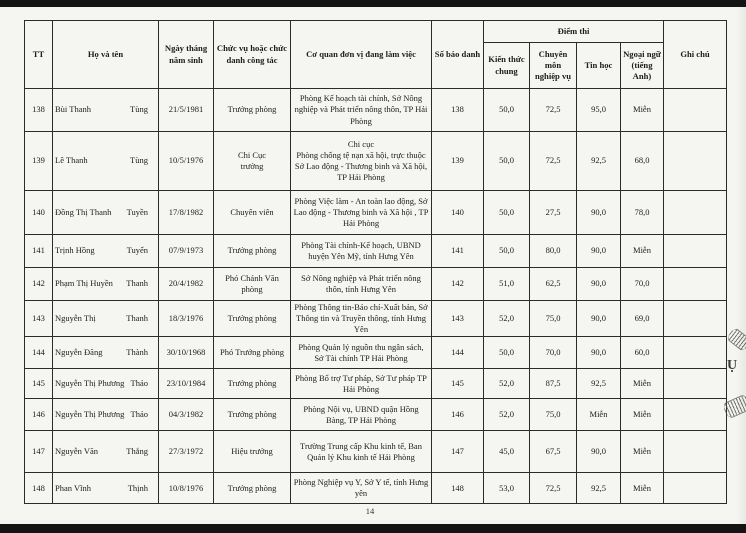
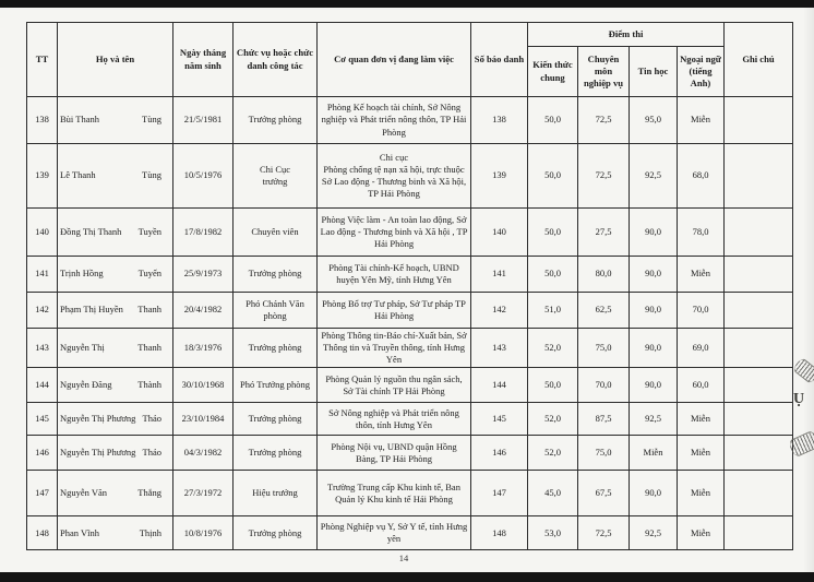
  TT	Họ và tên	Ngày tháng năm sinh	Chức vụ hoặc chức danh công tác	Cơ quan đơn vị đang làm việc	Số báo danh	Điểm thi	Ghi chú
  Kiến thức chung	Chuyên môn nghiệp vụ	Tin học	Ngoại ngữ (tiếng Anh)
  138	Bùi Thanh Tùng	21/5/1981	Trưởng phòng	Phòng Kế hoạch tài chính, Sở Nông nghiệp và Phát triển nông thôn, TP Hải Phòng	138	50,0	72,5	95,0	Miễn
  139	Lê Thanh Tùng	10/5/1976	Chi Cục trưởng	Chi cục Phòng chống tệ nạn xã hội, trực thuộc Sở Lao động - Thương binh và Xã hội, TP Hải Phòng	139	50,0	72,5	92,5	68,0
  140	Đồng Thị Thanh Tuyền	17/8/1982	Chuyên viên	Phòng Việc làm - An toàn lao động, Sở Lao động - Thương binh và Xã hội , TP Hải Phòng	140	50,0	27,5	90,0	78,0
- 141	Trịnh Hồng Tuyến	07/9/1973	Trưởng phòng	Phòng Tài chính-Kế hoạch, UBND huyện Yên Mỹ, tỉnh Hưng Yên	141	50,0	80,0	90,0	Miễn
+ 141	Trịnh Hồng Tuyến	25/9/1973	Trưởng phòng	Phòng Tài chính-Kế hoạch, UBND huyện Yên Mỹ, tỉnh Hưng Yên	141	50,0	80,0	90,0	Miễn
- 142	Phạm Thị Huyền Thanh	20/4/1982	Phó Chánh Văn phòng	Sở Nông nghiệp và Phát triển nông thôn, tỉnh Hưng Yên	142	51,0	62,5	90,0	70,0
+ 142	Phạm Thị Huyền Thanh	20/4/1982	Phó Chánh Văn phòng	Phòng Bổ trợ Tư pháp, Sở Tư pháp TP Hải Phòng	142	51,0	62,5	90,0	70,0
  143	Nguyễn Thị Thanh	18/3/1976	Trưởng phòng	Phòng Thông tin-Báo chí-Xuất bản, Sở Thông tin và Truyền thông, tỉnh Hưng Yên	143	52,0	75,0	90,0	69,0
  144	Nguyễn Đăng Thành	30/10/1968	Phó Trưởng phòng	Phòng Quản lý nguồn thu ngân sách, Sở Tài chính TP Hải Phòng	144	50,0	70,0	90,0	60,0
- 145	Nguyễn Thị Phương Thảo	23/10/1984	Trưởng phòng	Phòng Bổ trợ Tư pháp, Sở Tư pháp TP Hải Phòng	145	52,0	87,5	92,5	Miễn
+ 145	Nguyễn Thị Phương Thảo	23/10/1984	Trưởng phòng	Sở Nông nghiệp và Phát triển nông thôn, tỉnh Hưng Yên	145	52,0	87,5	92,5	Miễn
  146	Nguyễn Thị Phương Thảo	04/3/1982	Trưởng phòng	Phòng Nội vụ, UBND quận Hồng Bàng, TP Hải Phòng	146	52,0	75,0	Miễn	Miễn
  147	Nguyễn Văn Thắng	27/3/1972	Hiệu trưởng	Trường Trung cấp Khu kinh tế, Ban Quản lý Khu kinh tế Hải Phòng	147	45,0	67,5	90,0	Miễn
  148	Phan Vĩnh Thịnh	10/8/1976	Trưởng phòng	Phòng Nghiệp vụ Y, Sở Y tế, tỉnh Hưng yên	148	53,0	72,5	92,5	Miễn
  14
  Ụ
